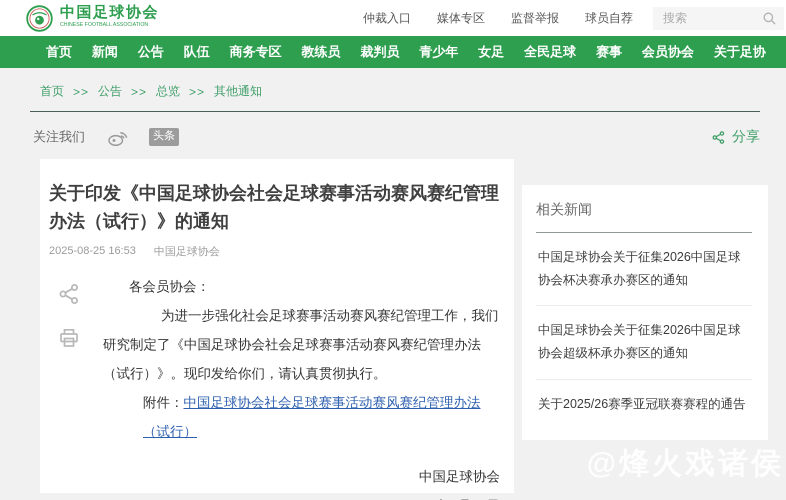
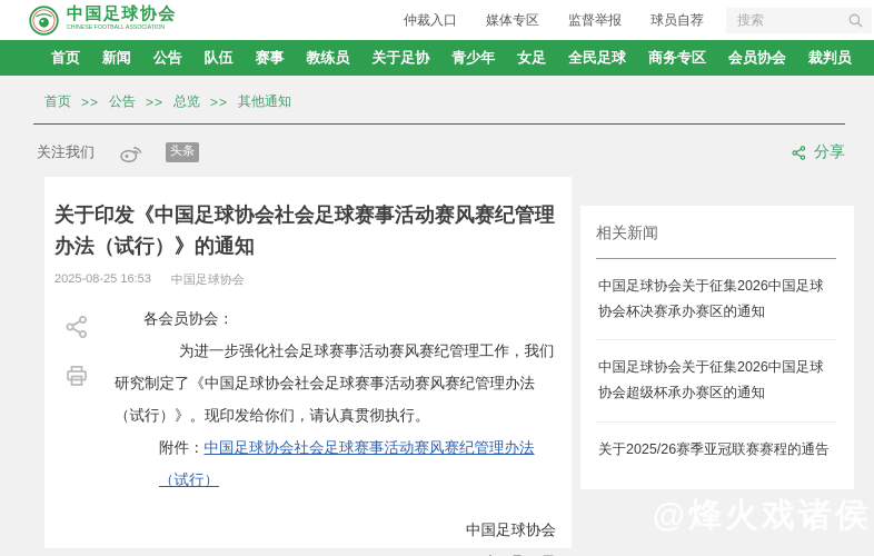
  中国足球协会
  仲裁入口
  媒体专区
  监督举报
  球员自荐
  搜索
  首页
  新闻
  公告
  队伍
- 商务专区
+ 赛事
  教练员
- 裁判员
+ 关于足协
  青少年
  女足
  全民足球
- 赛事
+ 商务专区
  会员协会
- 关于足协
+ 裁判员
  首页
  >>
  公告
  >>
  总览
  >>
  其他通知
  关注我们
  头条
  分享
  关于印发《中国足球协会社会足球赛事活动赛风赛纪管理办法（试行）》的通知
  2025-08-25 16:53
  中国足球协会
  各会员协会：
  为进一步强化社会足球赛事活动赛风赛纪管理工作，我们研究制定了《中国足球协会社会足球赛事活动赛风赛纪管理办法（试行）》。现印发给你们，请认真贯彻执行。
  附件：中国足球协会社会足球赛事活动赛风赛纪管理办法（试行）
  中国足球协会
  相关新闻
  中国足球协会关于征集2026中国足球协会杯决赛承办赛区的通知
  中国足球协会关于征集2026中国足球协会超级杯承办赛区的通知
  关于2025/26赛季亚冠联赛赛程的通告
